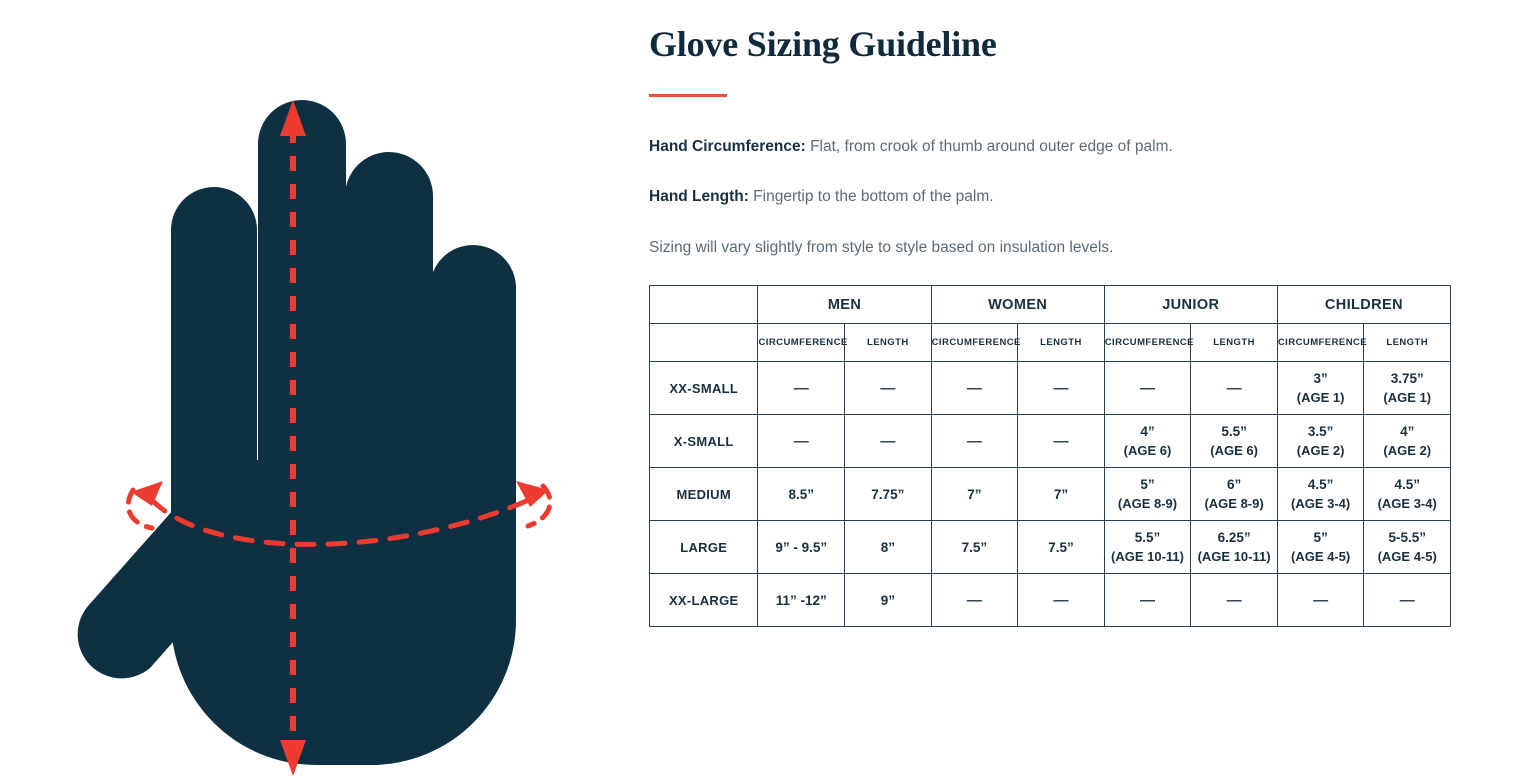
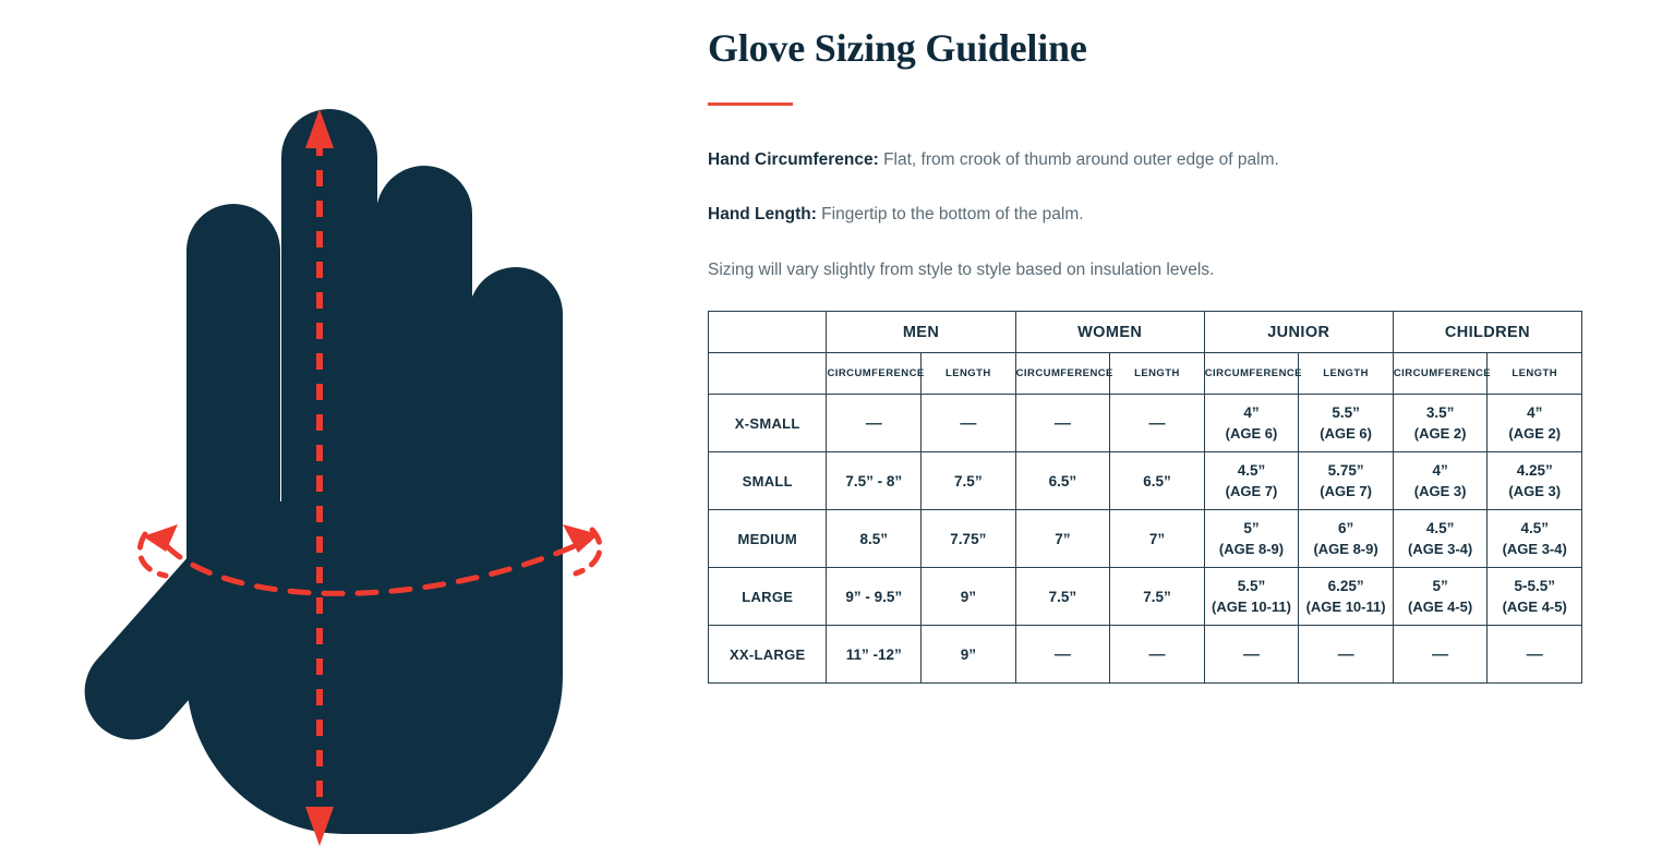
  Glove Sizing Guideline
  Hand Circumference: Flat, from crook of thumb around outer edge of palm.
  Hand Length: Fingertip to the bottom of the palm.
  Sizing will vary slightly from style to style based on insulation levels.
  	MEN	WOMEN	JUNIOR	CHILDREN
  	CIRCUMFERENCE	LENGTH	CIRCUMFERENCE	LENGTH	CIRCUMFERENCE	LENGTH	CIRCUMFERENCE	LENGTH
- XX-SMALL	—	—	—	—	—	—	3”(AGE 1)	3.75”(AGE 1)
  X-SMALL	—	—	—	—	4”(AGE 6)	5.5”(AGE 6)	3.5”(AGE 2)	4”(AGE 2)
+ SMALL	7.5” - 8”	7.5”	6.5”	6.5”	4.5”(AGE 7)	5.75”(AGE 7)	4”(AGE 3)	4.25”(AGE 3)
  MEDIUM	8.5”	7.75”	7”	7”	5”(AGE 8-9)	6”(AGE 8-9)	4.5”(AGE 3-4)	4.5”(AGE 3-4)
- LARGE	9” - 9.5”	8”	7.5”	7.5”	5.5”(AGE 10-11)	6.25”(AGE 10-11)	5”(AGE 4-5)	5-5.5”(AGE 4-5)
+ LARGE	9” - 9.5”	9”	7.5”	7.5”	5.5”(AGE 10-11)	6.25”(AGE 10-11)	5”(AGE 4-5)	5-5.5”(AGE 4-5)
  XX-LARGE	11” -12”	9”	—	—	—	—	—	—
